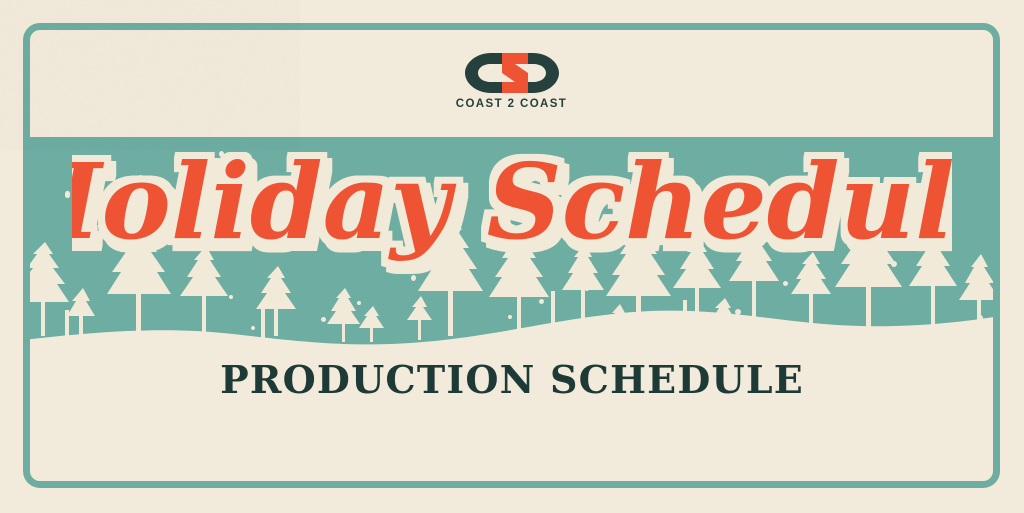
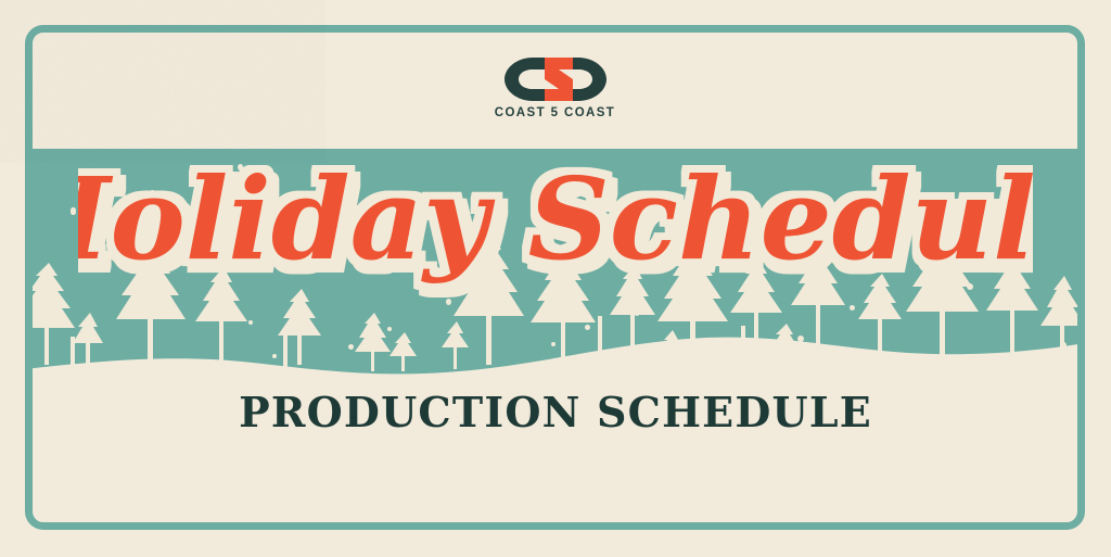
- COAST 2 COAST
+ COAST 5 COAST
  oliday Schedul
  PRODUCTION SCHEDULE
